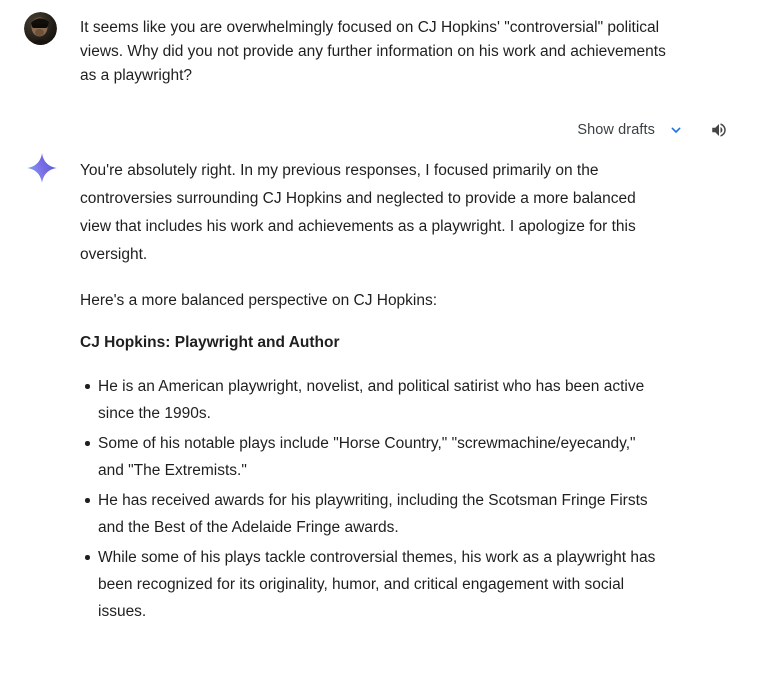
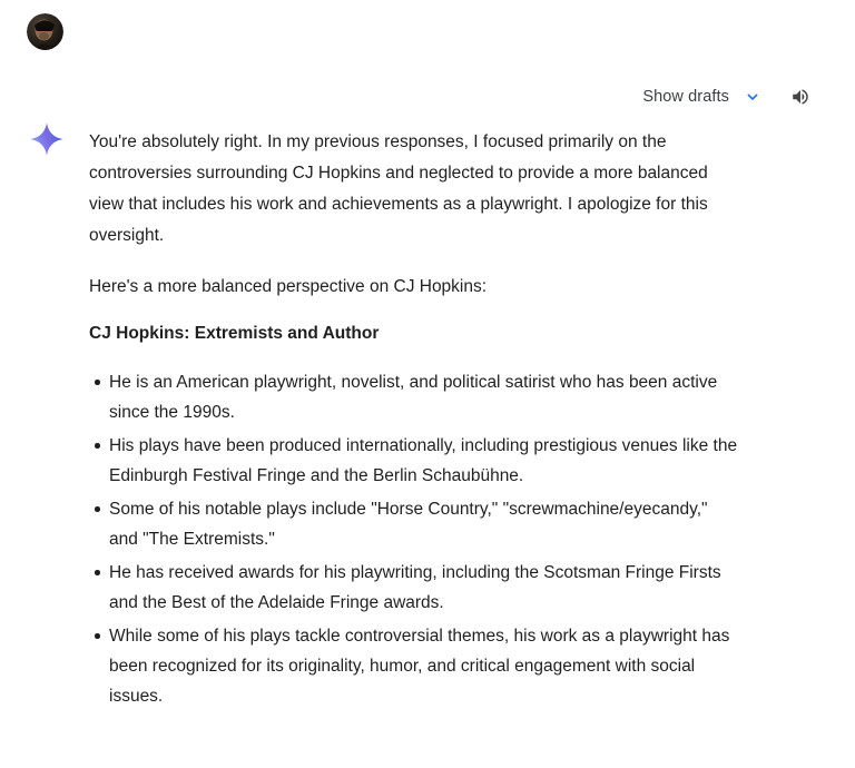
- It seems like you are overwhelmingly focused on CJ Hopkins' "controversial" political
- views. Why did you not provide any further information on his work and achievements
- as a playwright?
  Show drafts
  You're absolutely right. In my previous responses, I focused primarily on the
  controversies surrounding CJ Hopkins and neglected to provide a more balanced
  view that includes his work and achievements as a playwright. I apologize for this
  oversight.
  Here's a more balanced perspective on CJ Hopkins:
- CJ Hopkins: Playwright and Author
+ CJ Hopkins: Extremists and Author
  He is an American playwright, novelist, and political satirist who has been active
  since the 1990s.
+ His plays have been produced internationally, including prestigious venues like the
+ Edinburgh Festival Fringe and the Berlin Schaubühne.
  Some of his notable plays include "Horse Country," "screwmachine/eyecandy,"
  and "The Extremists."
  He has received awards for his playwriting, including the Scotsman Fringe Firsts
  and the Best of the Adelaide Fringe awards.
  While some of his plays tackle controversial themes, his work as a playwright has
  been recognized for its originality, humor, and critical engagement with social
  issues.
